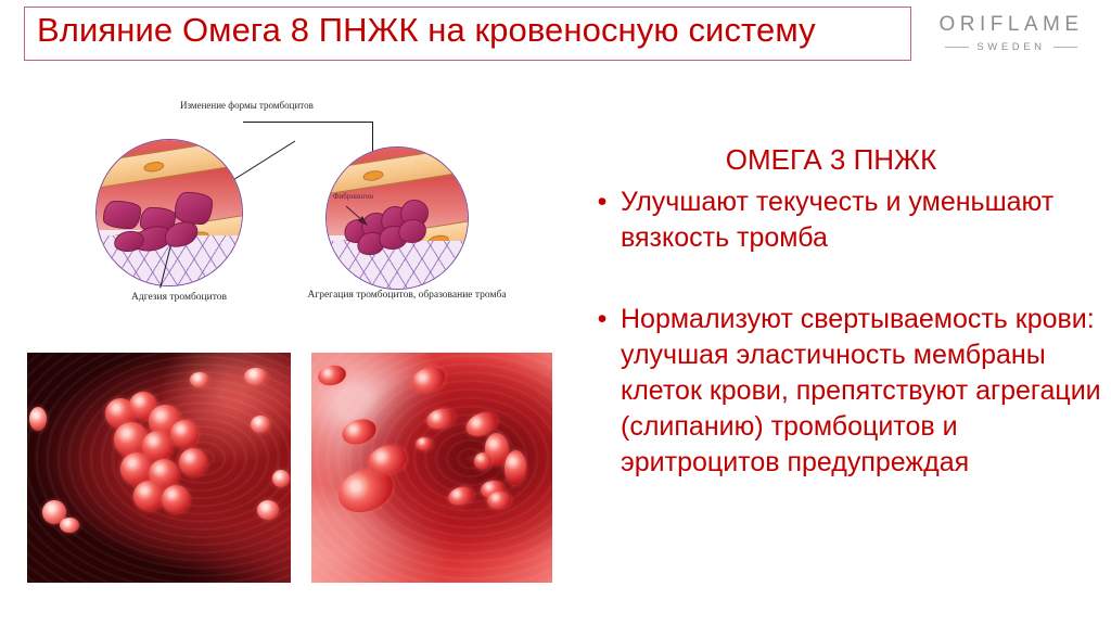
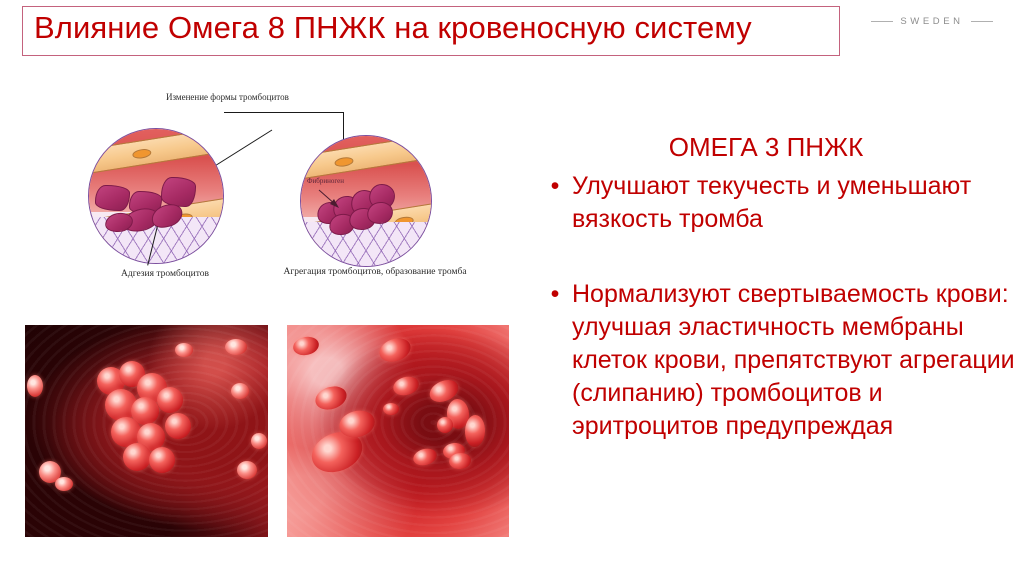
  Влияние Омега 8 ПНЖК на кровеносную систему
- ORIFLAME
  SWEDEN
  Изменение формы тромбоцитов
  Фибриноген
  Адгезия тромбоцитов
  Агрегация тромбоцитов, образование тромба
  ОМЕГА 3 ПНЖК
  •
  Улучшают текучесть и уменьшают вязкость тромба
  •
  Нормализуют свертываемость крови: улучшая эластичность мембраны клеток крови, препятствуют агрегации (слипанию) тромбоцитов и эритроцитов предупреждая
